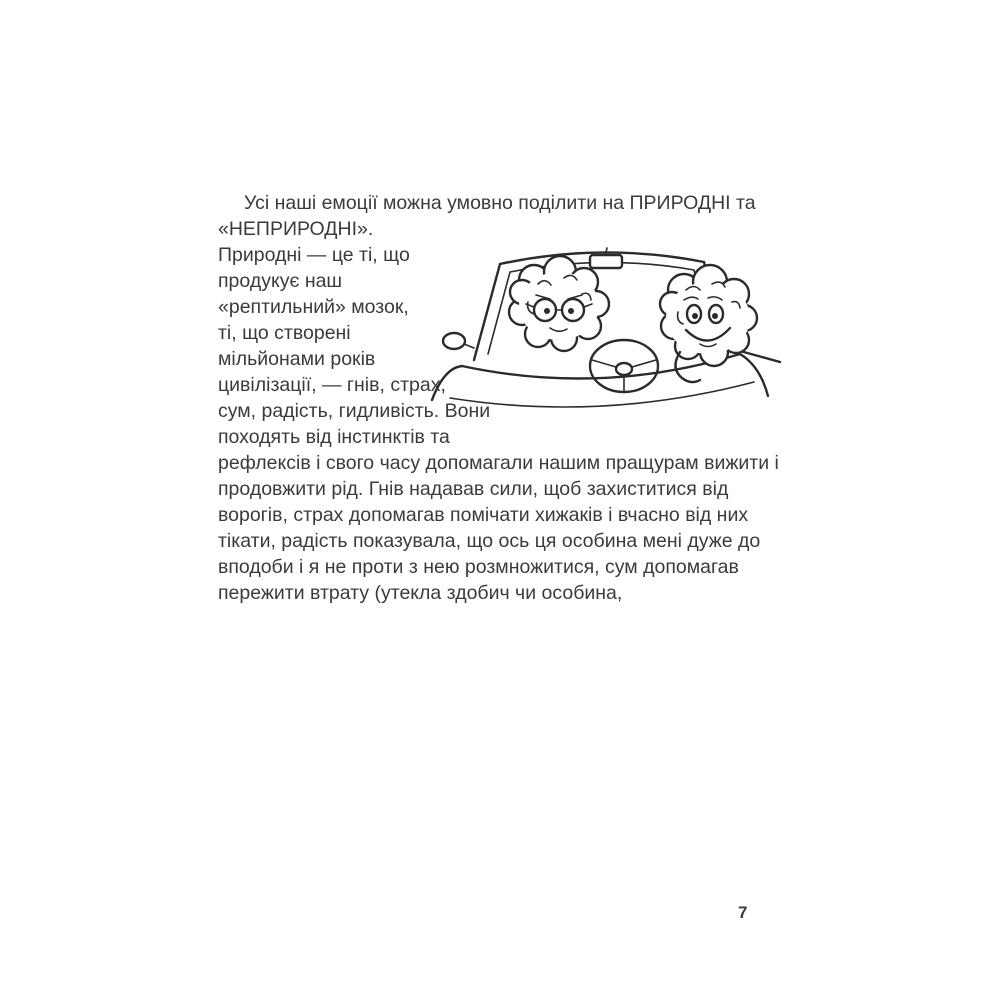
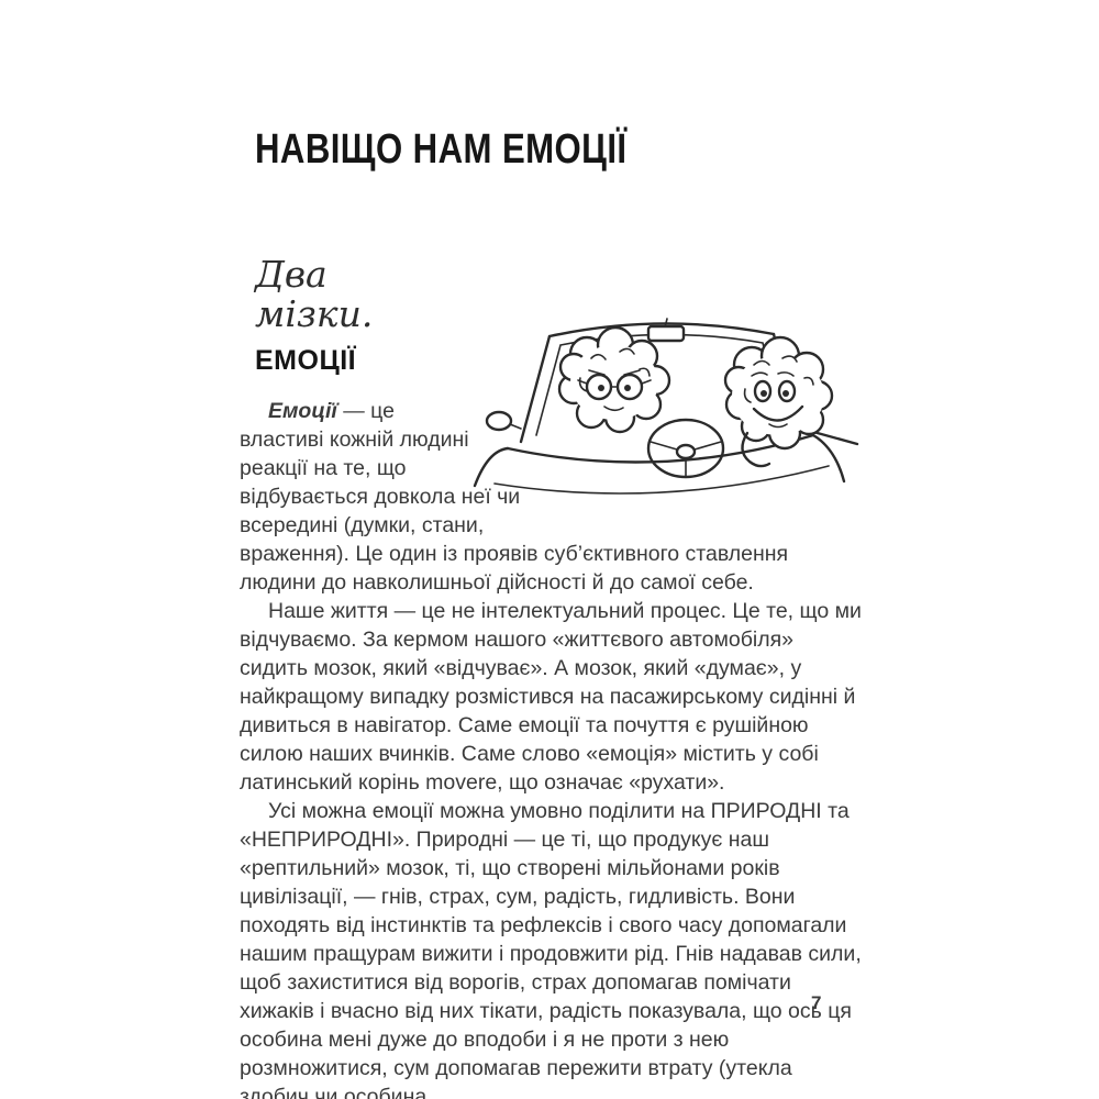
+ НАВІЩО НАМ ЕМОЦІЇ
+ Два мізки.
+ ЕМОЦІЇ
+ Емоції — це властиві кожній людині реакції на те, що відбувається довкола неї чи всередині (думки, стани, враження). Це один із проявів суб’єктивного ставлення людини до навколишньої дійсності й до самої себе.
+ Наше життя — це не інтелектуальний процес. Це те, що ми відчуваємо. За кермом нашого «життєвого автомобіля» сидить мозок, який «відчуває». А мозок, який «думає», у найкращому випадку розмістився на пасажирському сидінні й дивиться в навігатор. Саме емоції та почуття є рушійною силою наших вчинків. Саме слово «емоція» містить у собі латинський корінь movere, що означає «рухати».
- Усі наші емоції можна умовно поділити на ПРИРОДНІ та «НЕПРИРОДНІ». Природні — це ті, що продукує наш «рептильний» мозок, ті, що створені мільйонами років цивілізації, — гнів, страх, сум, радість, гидливість. Вони походять від інстинктів та рефлексів і свого часу допомагали нашим пращурам вижити і продовжити рід. Гнів надавав сили, щоб захиститися від ворогів, страх допомагав помічати хижаків і вчасно від них тікати, радість показувала, що ось ця особина мені дуже до вподоби і я не проти з нею розмножитися, сум допомагав пережити втрату (утекла здобич чи особина,
+ Усі можна емоції можна умовно поділити на ПРИРОДНІ та «НЕПРИРОДНІ». Природні — це ті, що продукує наш «рептильний» мозок, ті, що створені мільйонами років цивілізації, — гнів, страх, сум, радість, гидливість. Вони походять від інстинктів та рефлексів і свого часу допомагали нашим пращурам вижити і продовжити рід. Гнів надавав сили, щоб захиститися від ворогів, страх допомагав помічати хижаків і вчасно від них тікати, радість показувала, що ось ця особина мені дуже до вподоби і я не проти з нею розмножитися, сум допомагав пережити втрату (утекла здобич чи особина,
  7
